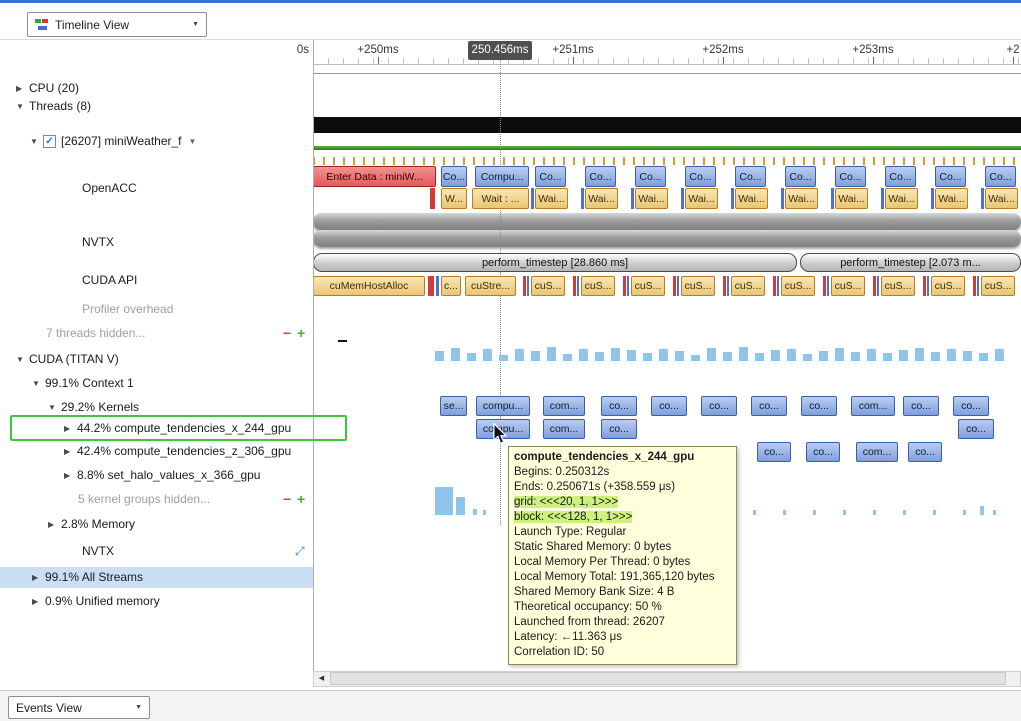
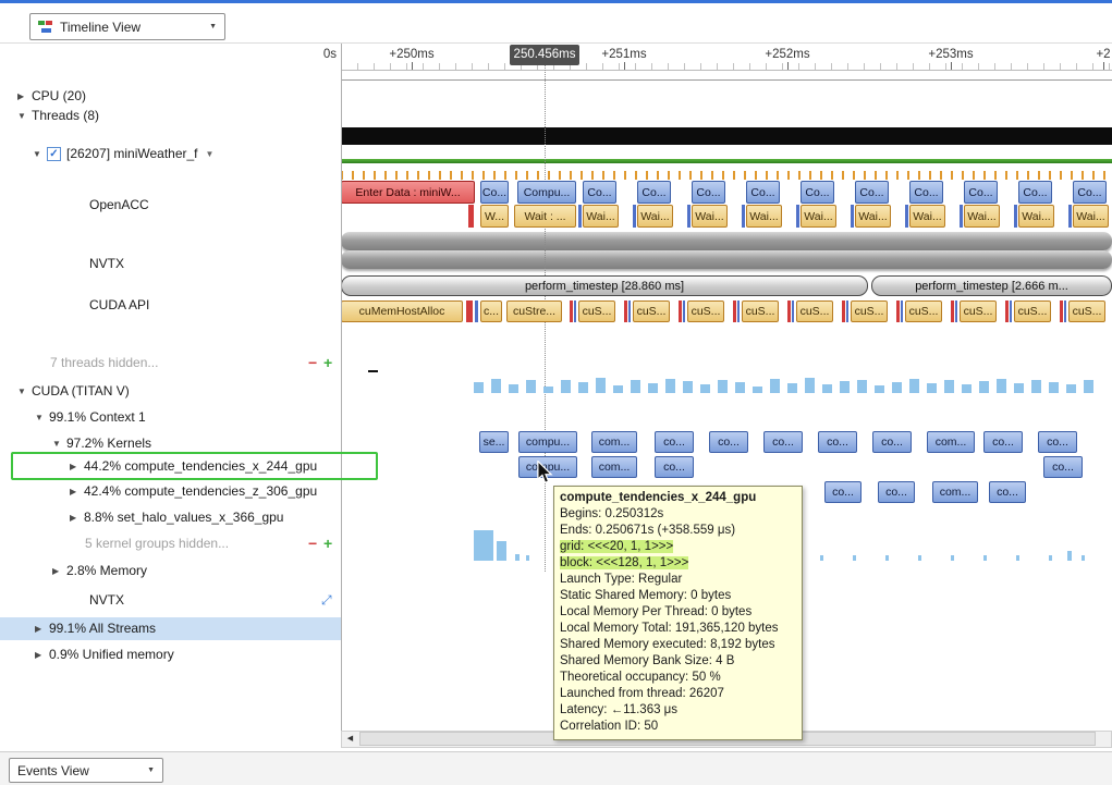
  Timeline View
  ▶
  CPU (20)
  ▼
  Threads (8)
  ▼
  ✓
  [26207] miniWeather_f
  ▼
  OpenACC
  NVTX
  CUDA API
- Profiler overhead
  7 threads hidden...
  −
  +
  ▼
  CUDA (TITAN V)
  ▼
  99.1% Context 1
  ▼
- 29.2% Kernels
+ 97.2% Kernels
  ▶
  44.2% compute_tendencies_x_244_gpu
  ▶
  42.4% compute_tendencies_z_306_gpu
  ▶
  8.8% set_halo_values_x_366_gpu
  5 kernel groups hidden...
  −
  +
  ▶
  2.8% Memory
  NVTX
  ⤢
  ▶
  99.1% All Streams
  ▶
  0.9% Unified memory
  0s
  250.456ms
  +250ms
  +251ms
  +252ms
  +253ms
  +2
  perform_timestep [28.860 ms]
- perform_timestep [2.073 m...
+ perform_timestep [2.666 m...
  Enter Data : miniW...
  Co...
  Compu...
  Co...
  Co...
  Co...
  Co...
  Co...
  Co...
  Co...
  Co...
  Co...
  Co...
  W...
  Wait : ...
  Wai...
  Wai...
  Wai...
  Wai...
  Wai...
  Wai...
  Wai...
  Wai...
  Wai...
  Wai...
  cuMemHostAlloc
  c...
  cuStre...
  cuS...
  cuS...
  cuS...
  cuS...
  cuS...
  cuS...
  cuS...
  cuS...
  cuS...
  cuS...
  se...
  compu...
  com...
  co...
  co...
  co...
  co...
  co...
  com...
  co...
  co...
  copu...
  com...
  co...
  co...
  co...
  co...
  com...
  co...
  compute_tendencies_x_244_gpu
  Begins: 0.250312s
  Ends: 0.250671s (+358.559 μs)
  grid: <<<20, 1, 1>>>
  block: <<<128, 1, 1>>>
  Launch Type: Regular
  Static Shared Memory: 0 bytes
  Local Memory Per Thread: 0 bytes
  Local Memory Total: 191,365,120 bytes
+ Shared Memory executed: 8,192 bytes
  Shared Memory Bank Size: 4 B
  Theoretical occupancy: 50 %
  Launched from thread: 26207
  Latency: ←11.363 μs
  Correlation ID: 50
  Events View
